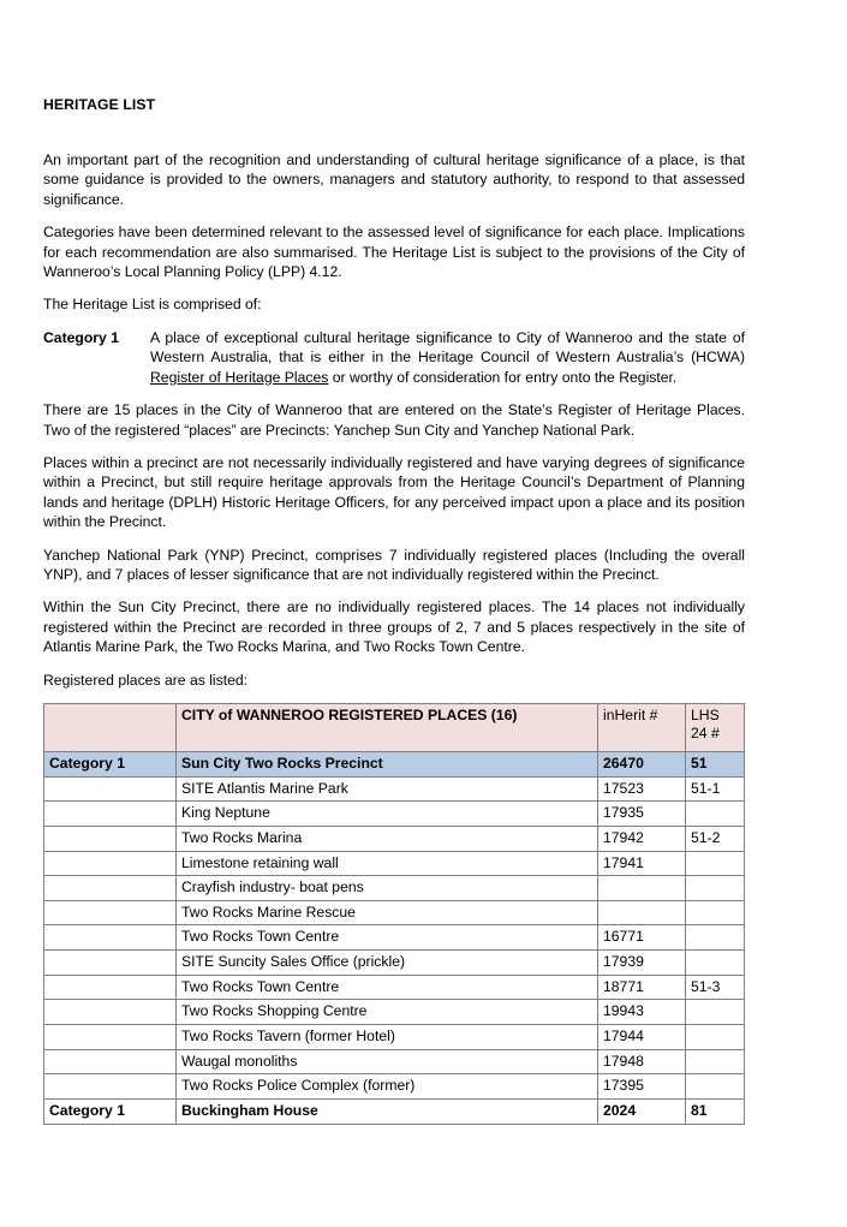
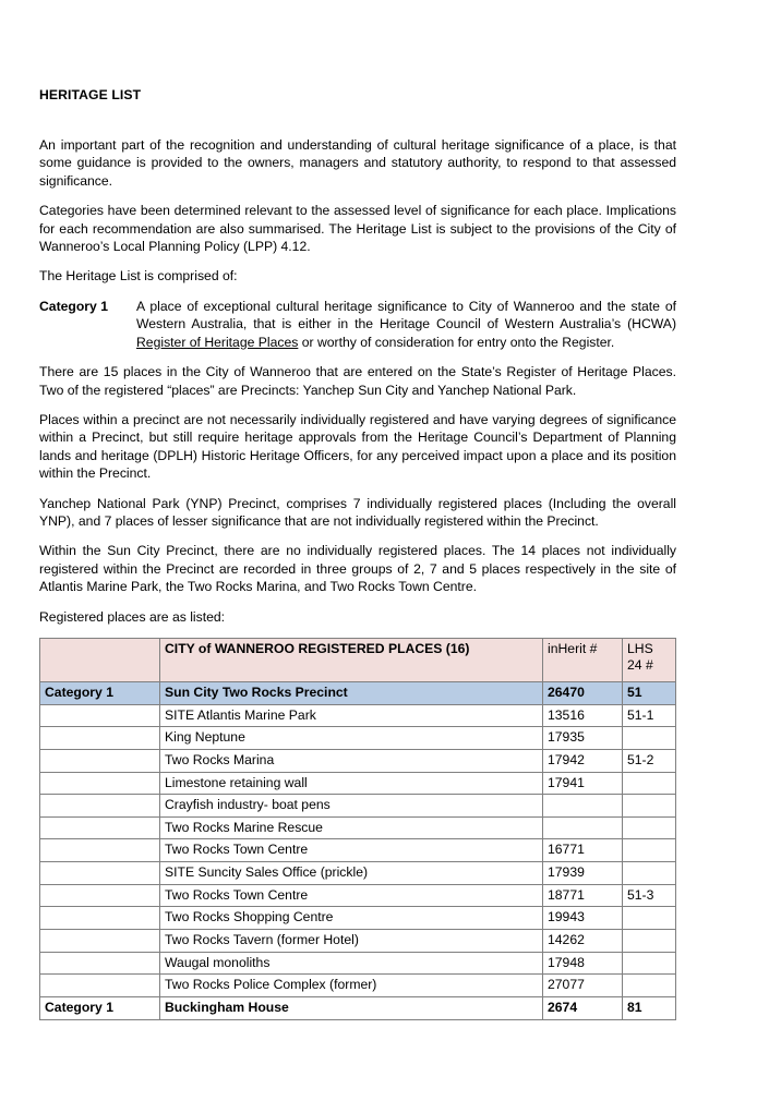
  HERITAGE LIST
  An important part of the recognition and understanding of cultural heritage significance of a place, is that some guidance is provided to the owners, managers and statutory authority, to respond to that assessed significance.
  Categories have been determined relevant to the assessed level of significance for each place. Implications for each recommendation are also summarised. The Heritage List is subject to the provisions of the City of Wanneroo’s Local Planning Policy (LPP) 4.12.
  The Heritage List is comprised of:
  Category 1
  A place of exceptional cultural heritage significance to City of Wanneroo and the state of Western Australia, that is either in the Heritage Council of Western Australia’s (HCWA) Register of Heritage Places or worthy of consideration for entry onto the Register.
  There are 15 places in the City of Wanneroo that are entered on the State’s Register of Heritage Places. Two of the registered “places” are Precincts: Yanchep Sun City and Yanchep National Park.
  Places within a precinct are not necessarily individually registered and have varying degrees of significance within a Precinct, but still require heritage approvals from the Heritage Council’s Department of Planning lands and heritage (DPLH) Historic Heritage Officers, for any perceived impact upon a place and its position within the Precinct.
  Yanchep National Park (YNP) Precinct, comprises 7 individually registered places (Including the overall YNP), and 7 places of lesser significance that are not individually registered within the Precinct.
  Within the Sun City Precinct, there are no individually registered places. The 14 places not individually registered within the Precinct are recorded in three groups of 2, 7 and 5 places respectively in the site of Atlantis Marine Park, the Two Rocks Marina, and Two Rocks Town Centre.
  Registered places are as listed:
  	CITY of WANNEROO REGISTERED PLACES (16)	inHerit #	LHS 24 #
  Category 1	Sun City Two Rocks Precinct	26470	51
- 	SITE Atlantis Marine Park	17523	51-1
+ 	SITE Atlantis Marine Park	13516	51-1
  	King Neptune	17935
  	Two Rocks Marina	17942	51-2
  	Limestone retaining wall	17941
  	Crayfish industry- boat pens
  	Two Rocks Marine Rescue
  	Two Rocks Town Centre	16771
  	SITE Suncity Sales Office (prickle)	17939
  	Two Rocks Town Centre	18771	51-3
  	Two Rocks Shopping Centre	19943
- 	Two Rocks Tavern (former Hotel)	17944
+ 	Two Rocks Tavern (former Hotel)	14262
  	Waugal monoliths	17948
- 	Two Rocks Police Complex (former)	17395
+ 	Two Rocks Police Complex (former)	27077
- Category 1	Buckingham House	2024	81
+ Category 1	Buckingham House	2674	81
